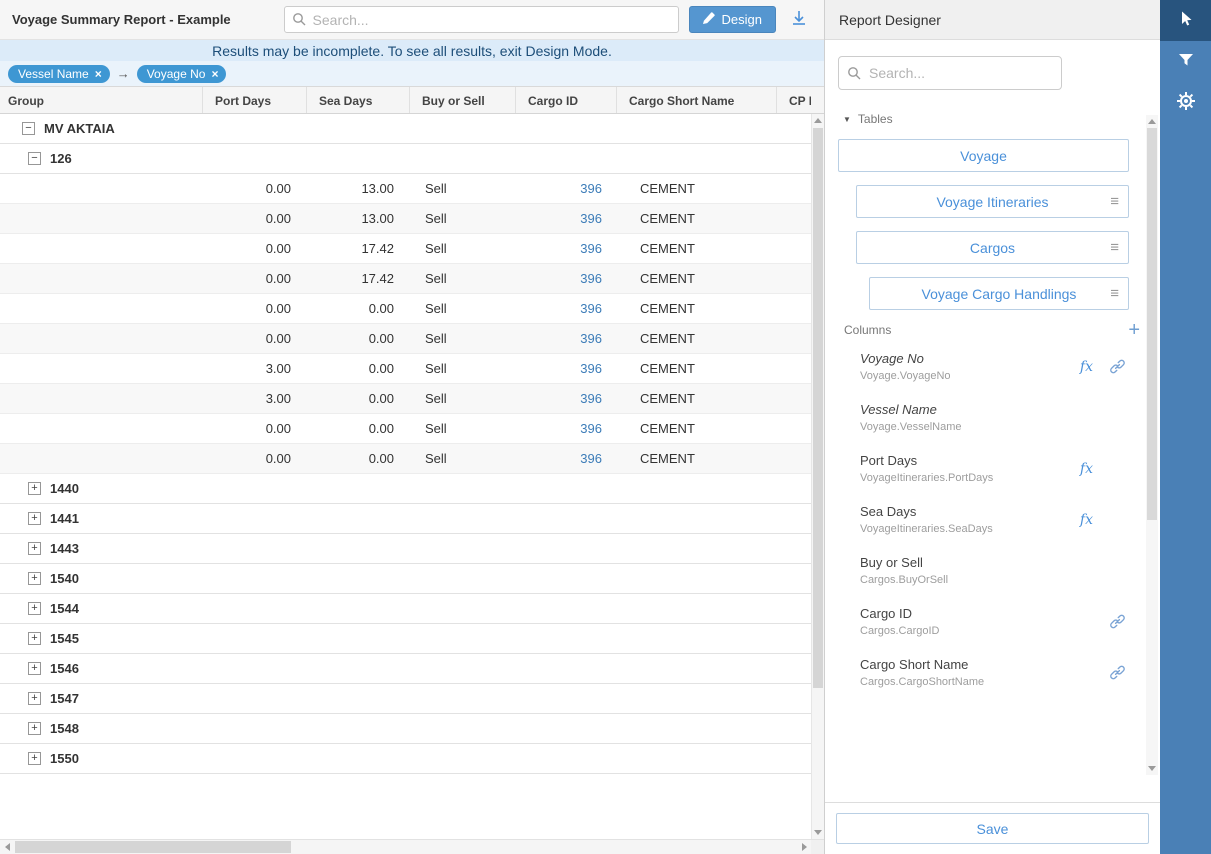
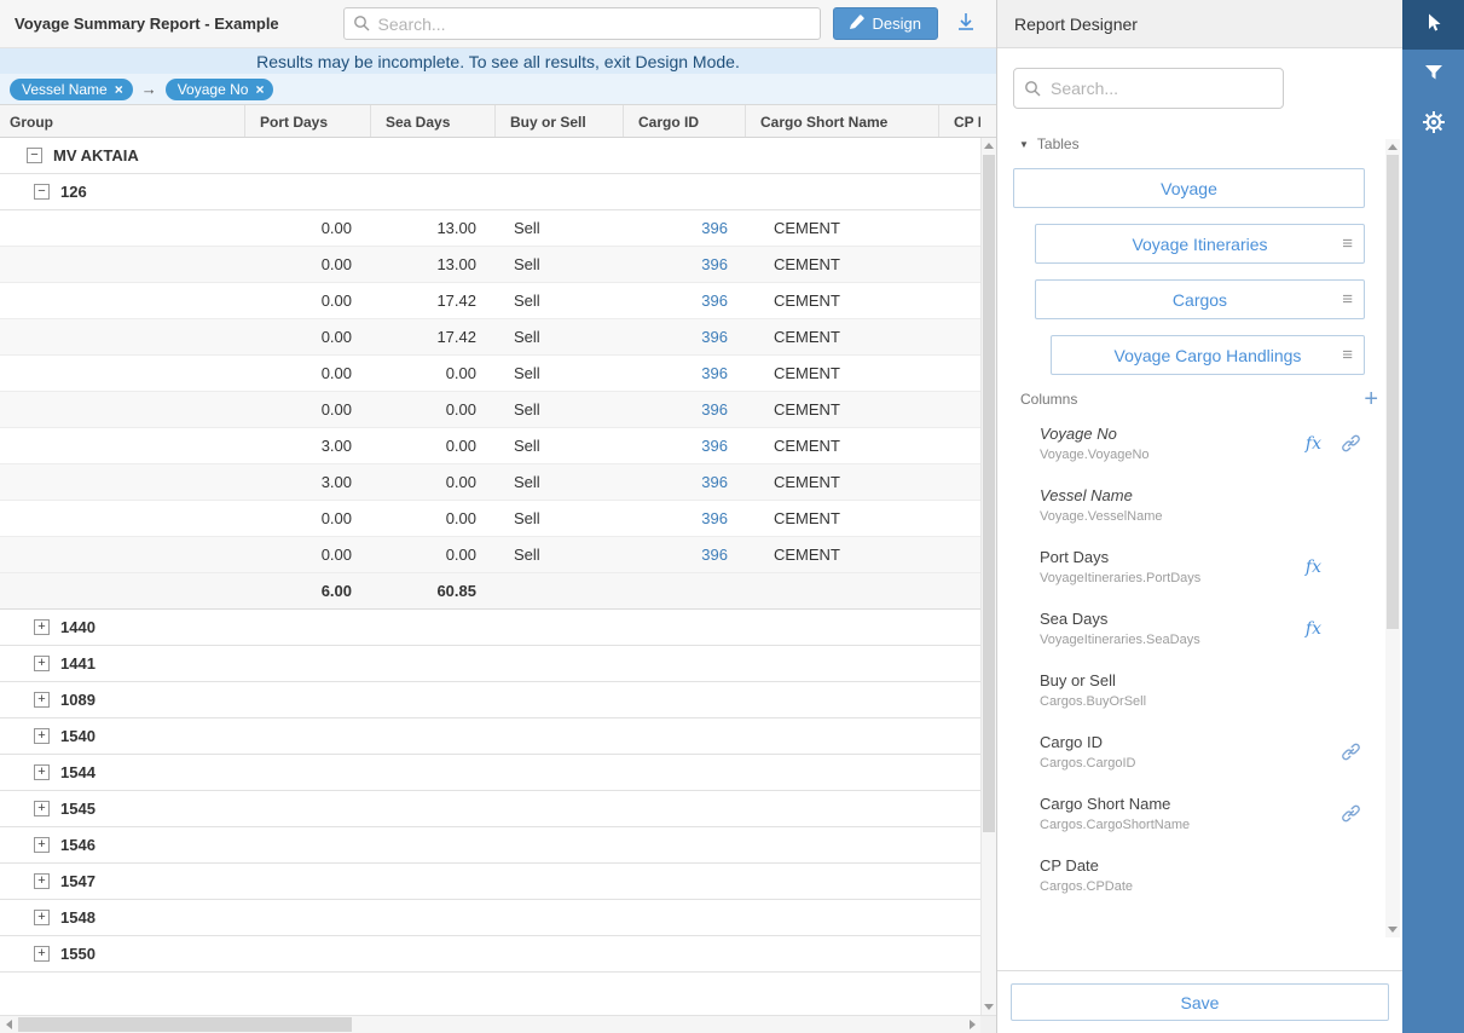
  Voyage Summary Report - Example
  Search...
  Design
  Results may be incomplete. To see all results, exit Design Mode.
  Vessel Name
  ×
  →
  Voyage No
  ×
  Group
  Port Days
  Sea Days
  Buy or Sell
  Cargo ID
  Cargo Short Name
  −
  MV AKTAIA
  −
  126
  0.00
  13.00
  Sell
  396
  CEMENT
  0.00
  13.00
  Sell
  396
  CEMENT
  0.00
  17.42
  Sell
  396
  CEMENT
  0.00
  17.42
  Sell
  396
  CEMENT
  0.00
  0.00
  Sell
  396
  CEMENT
  0.00
  0.00
  Sell
  396
  CEMENT
  3.00
  0.00
  Sell
  396
  CEMENT
  3.00
  0.00
  Sell
  396
  CEMENT
  0.00
  0.00
  Sell
  396
  CEMENT
  0.00
  0.00
  Sell
  396
  CEMENT
+ 6.00
+ 60.85
  +
  1440
  +
  1441
  +
- 1443
+ 1089
  +
  1540
  +
  1544
  +
  1545
  +
  1546
  +
  1547
  +
  1548
  +
  1550
  Report Designer
  Search...
  ▼
  Tables
  Voyage
  Voyage Itineraries
  ≡
  Cargos
  ≡
  Voyage Cargo Handlings
  ≡
  Columns
  +
  Voyage No
  Voyage.VoyageNo
  fx
  Vessel Name
  Voyage.VesselName
  Port Days
  VoyageItineraries.PortDays
  fx
  Sea Days
  VoyageItineraries.SeaDays
  fx
  Buy or Sell
  Cargos.BuyOrSell
  Cargo ID
  Cargos.CargoID
  Cargo Short Name
  Cargos.CargoShortName
+ CP Date
+ Cargos.CPDate
  Save
